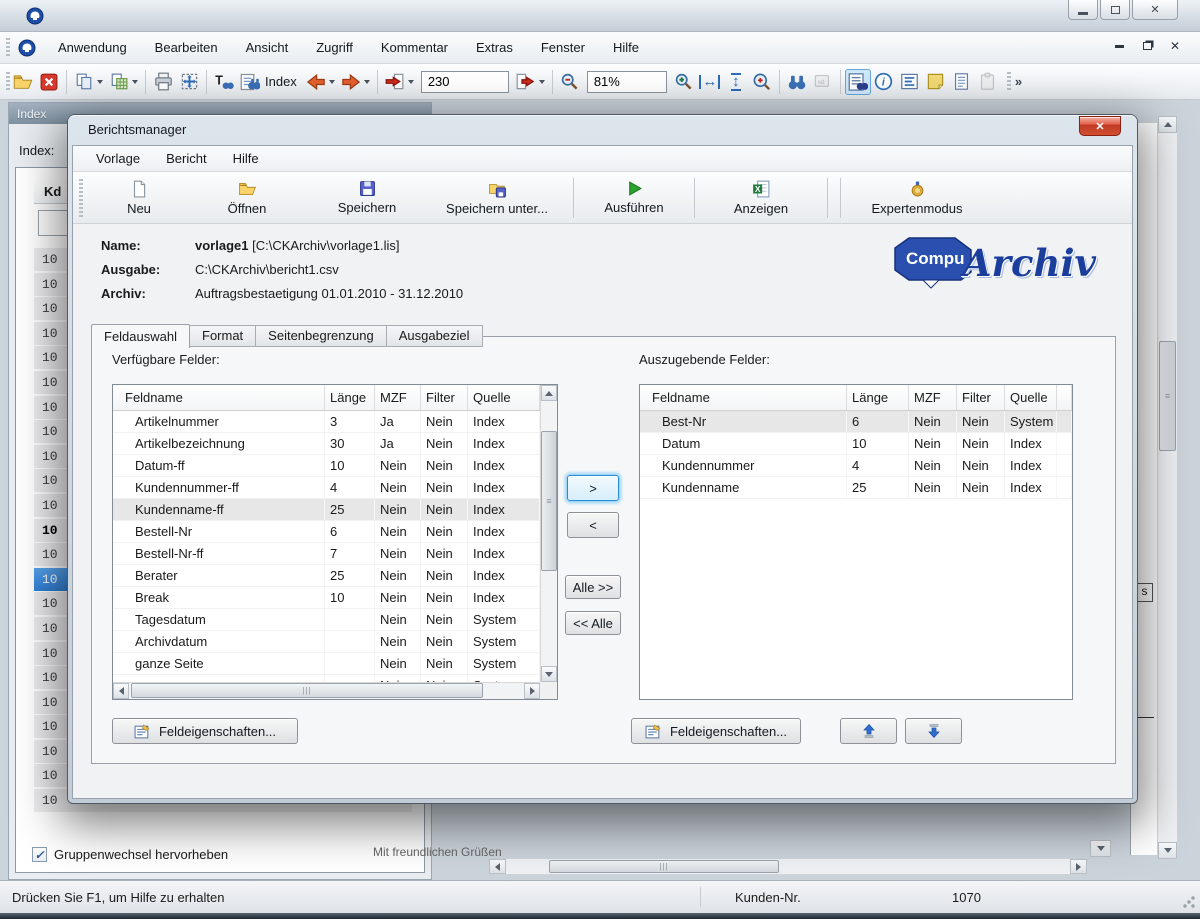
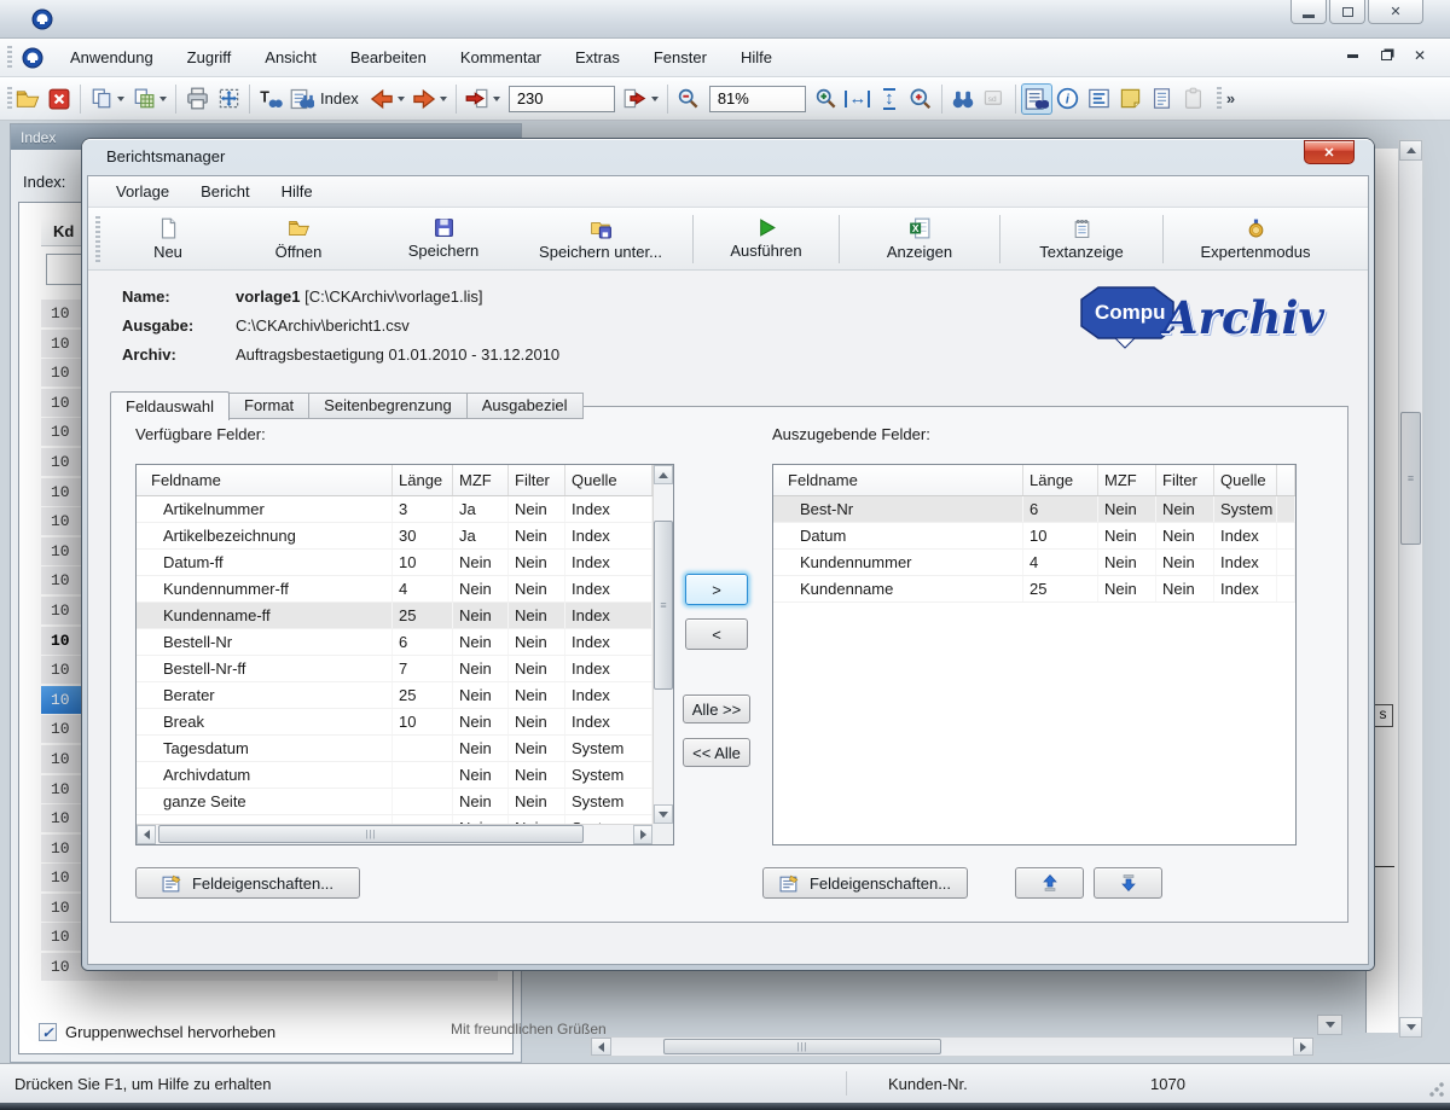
  ✕
  Anwendung
- Bearbeiten
+ Zugriff
  Ansicht
- Zugriff
+ Bearbeiten
  Kommentar
  Extras
  Fenster
  Hilfe
  ✕
  T
  Index
  230
  81%
  ↔
  ↕
  i
  »
  Index
  Index:
  Kd
  10
  10
  10
  10
  10
  10
  10
  10
  10
  10
  10
  10
  10
  10
  10
  10
  10
  10
  10
  10
  10
  10
  10
  ✓
  Gruppenwechsel hervorheben
  s
  ≡
  Mit freundlichen Grüßen
  |||
  Drücken Sie F1, um Hilfe zu erhalten
  Kunden-Nr.
  1070
  Berichtsmanager
  ✕
  Vorlage
  Bericht
  Hilfe
  Neu
  Öffnen
  Speichern
  Speichern unter...
  Ausführen
  X
  Anzeigen
+ Textanzeige
  Expertenmodus
  Name:
  vorlage1 [C:\CKArchiv\vorlage1.lis]
  Ausgabe:
  C:\CKArchiv\bericht1.csv
  Archiv:
  Auftragsbestaetigung 01.01.2010 - 31.12.2010
  Compu
  Archiv
  Feldauswahl
  Format
  Seitenbegrenzung
  Ausgabeziel
  Verfügbare Felder:
  Auszugebende Felder:
  Feldname
  Länge
  MZF
  Filter
  Quelle
  Artikelnummer
  3
  Ja
  Nein
  Index
  Artikelbezeichnung
  30
  Ja
  Nein
  Index
  Datum-ff
  10
  Nein
  Nein
  Index
  Kundennummer-ff
  4
  Nein
  Nein
  Index
  Kundenname-ff
  25
  Nein
  Nein
  Index
  Bestell-Nr
  6
  Nein
  Nein
  Index
  Bestell-Nr-ff
  7
  Nein
  Nein
  Index
  Berater
  25
  Nein
  Nein
  Index
  Break
  10
  Nein
  Nein
  Index
  Tagesdatum
  Nein
  Nein
  System
  Archivdatum
  Nein
  Nein
  System
  ganze Seite
  Nein
  Nein
  System
  ≡
  |||
  >
  <
  Alle >>
  << Alle
  Feldname
  Länge
  MZF
  Filter
  Quelle
  Best-Nr
  6
  Nein
  Nein
  System
  Datum
  10
  Nein
  Nein
  Index
  Kundennummer
  4
  Nein
  Nein
  Index
  Kundenname
  25
  Nein
  Nein
  Index
  Feldeigenschaften...
  Feldeigenschaften...
